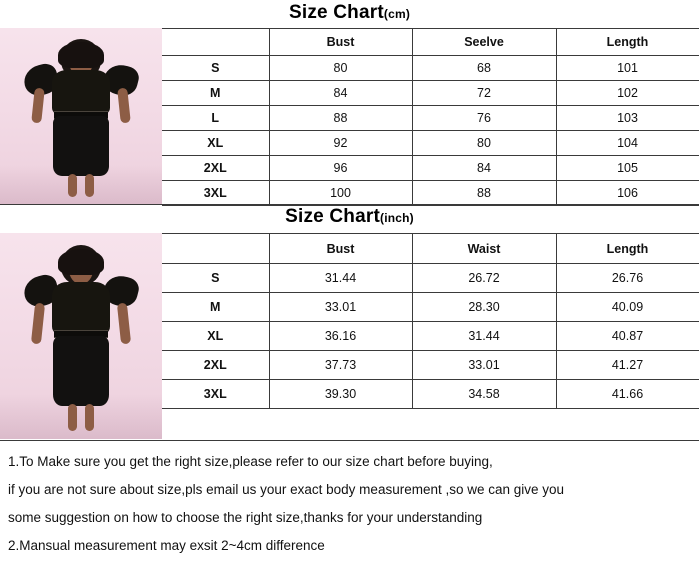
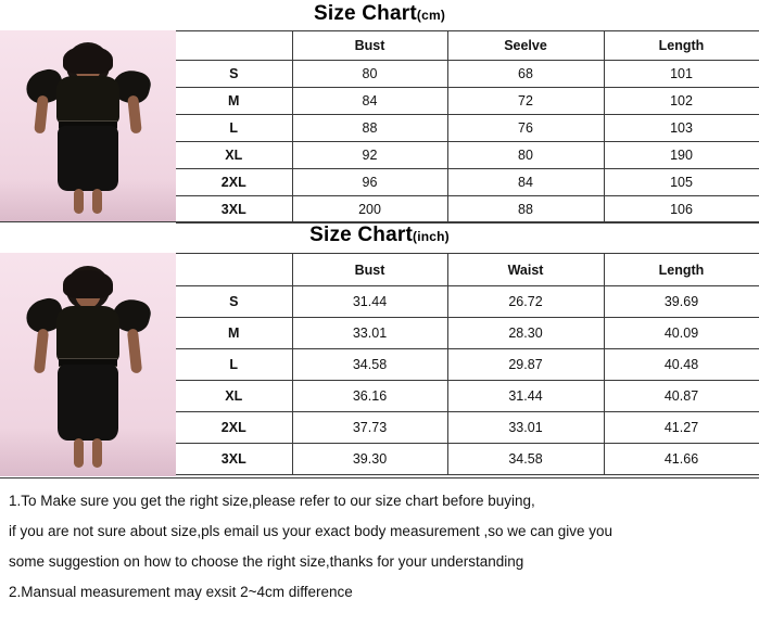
  Size Chart(cm)
  	Bust	Seelve	Length
  S	80	68	101
  M	84	72	102
  L	88	76	103
- XL	92	80	104
+ XL	92	80	190
  2XL	96	84	105
- 3XL	100	88	106
+ 3XL	200	88	106
  Size Chart(inch)
  	Bust	Waist	Length
- S	31.44	26.72	26.76
+ S	31.44	26.72	39.69
  M	33.01	28.30	40.09
+ L	34.58	29.87	40.48
  XL	36.16	31.44	40.87
  2XL	37.73	33.01	41.27
  3XL	39.30	34.58	41.66
  1.To Make sure you get the right size,please refer to our size chart before buying,
  if you are not sure about size,pls email us your exact body measurement ,so we can give you
  some suggestion on how to choose the right size,thanks for your understanding
  2.Mansual measurement may exsit 2~4cm difference
